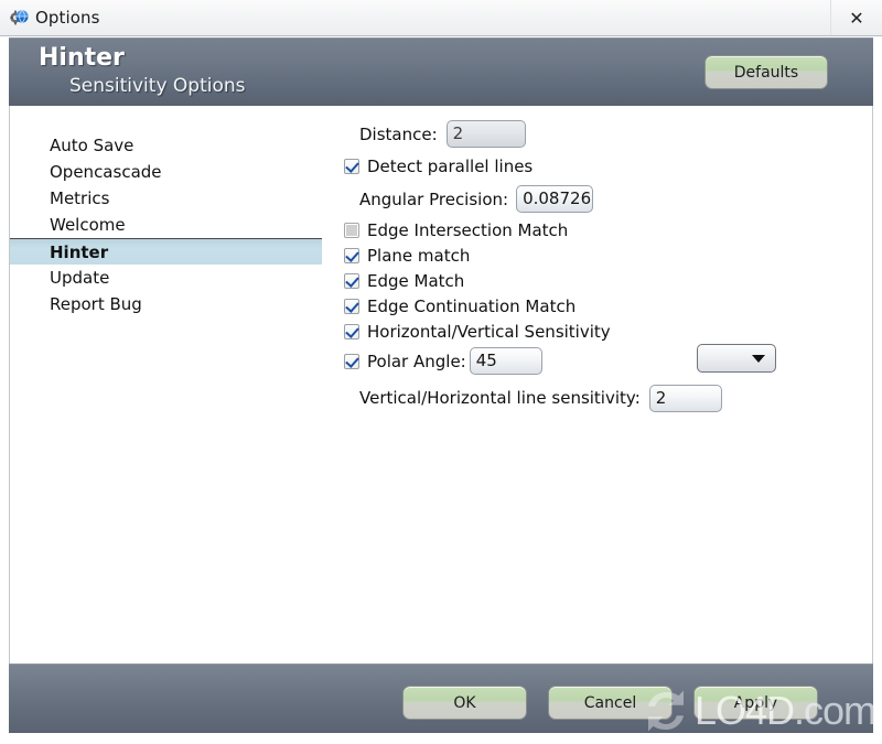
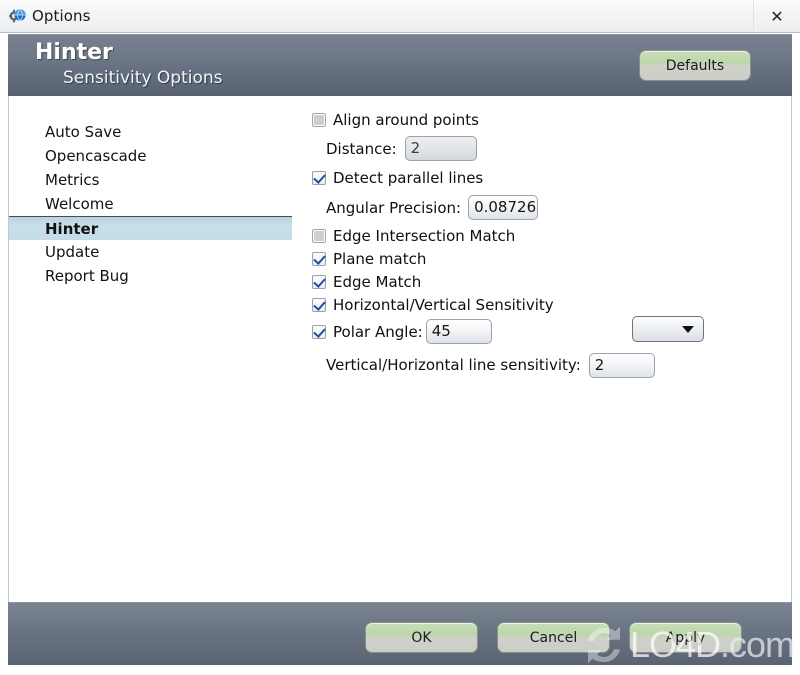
  Options
  ✕
  Hinter
  Sensitivity Options
  Defaults
  Auto Save
  Opencascade
  Metrics
  Welcome
  Hinter
  Update
  Report Bug
+ Align around points
  Distance:
  2
  Detect parallel lines
  Angular Precision:
  0.08726
  Edge Intersection Match
  Plane match
  Edge Match
- Edge Continuation Match
  Horizontal/Vertical Sensitivity
  Polar Angle:
  45
  Vertical/Horizontal line sensitivity:
  2
  OK
  Cancel
  Apply
  LO4D.com
